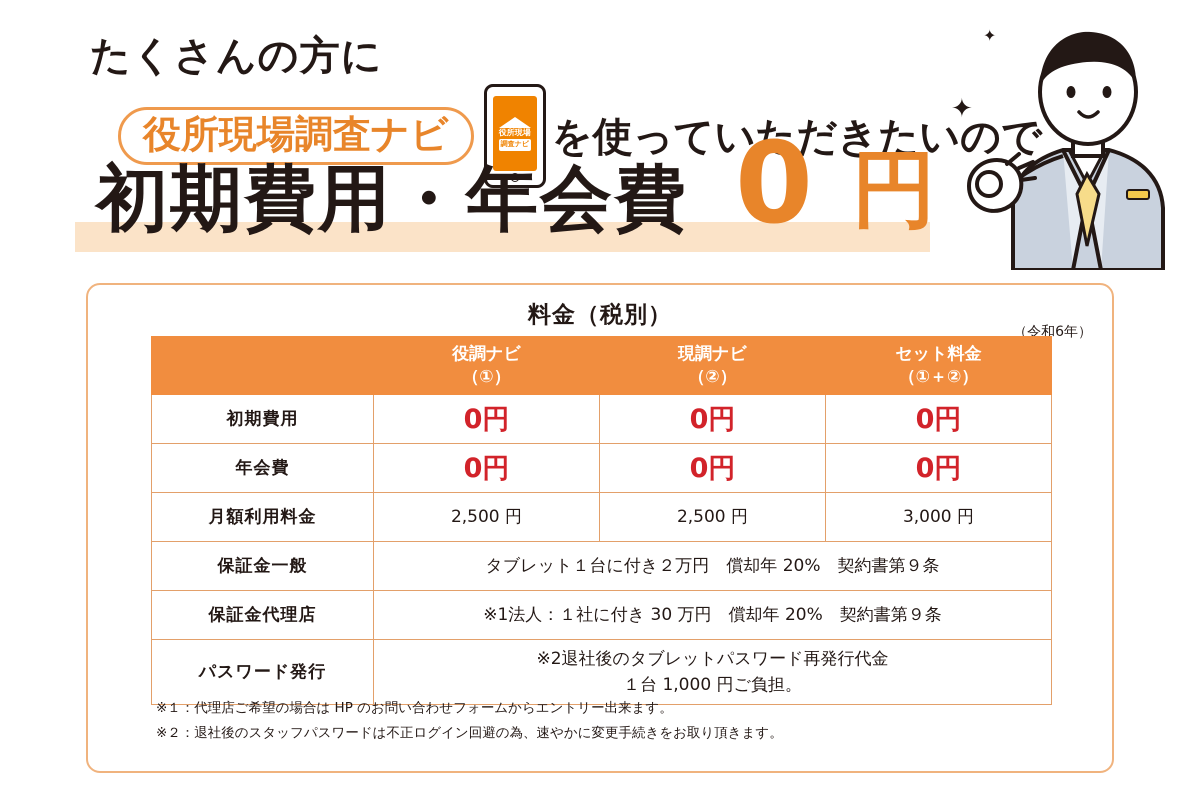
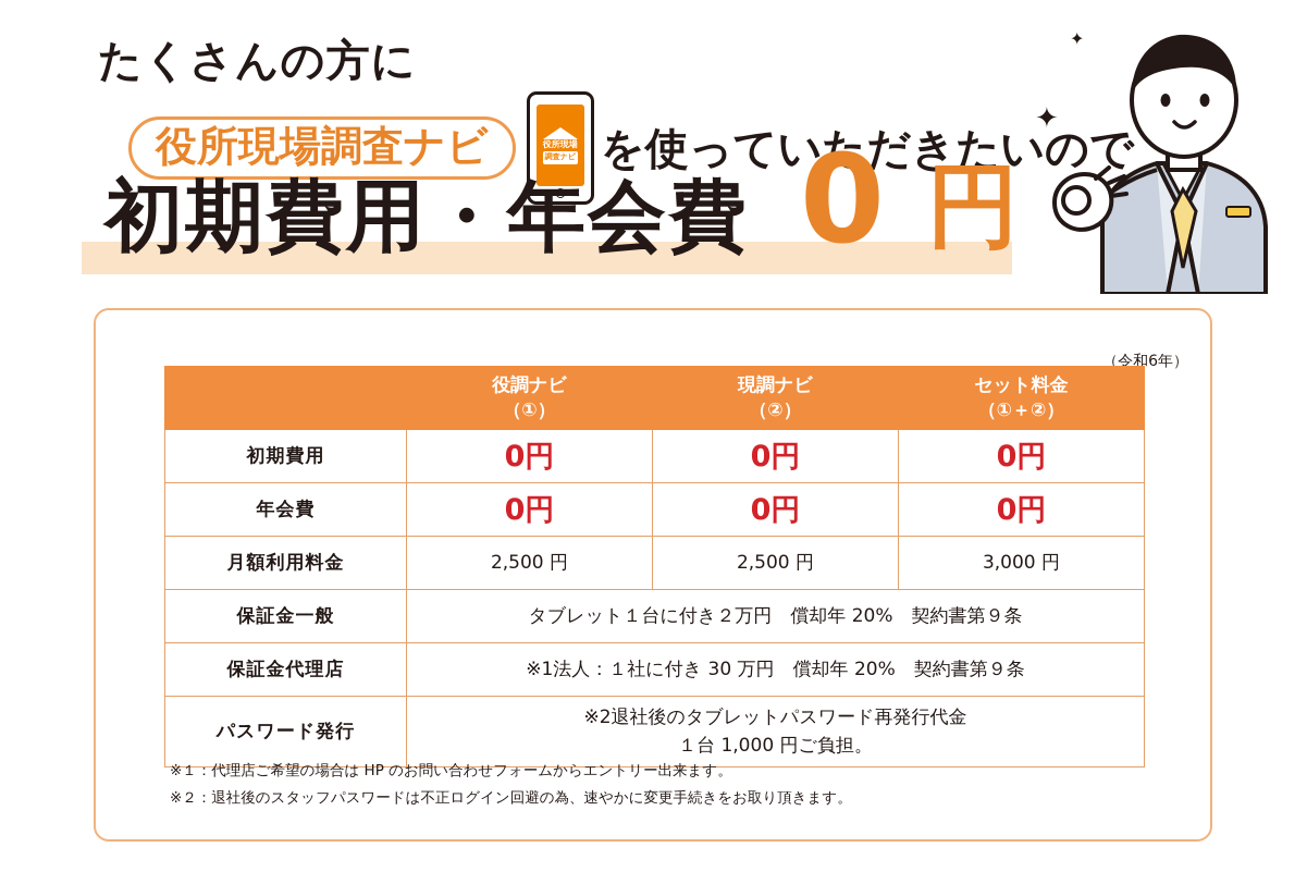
  たくさんの方に
  役所現場調査ナビ
  役所現場
  調査ナビ
  を使っていただきたいので
  初期費用・年会費
  0
  円
  ✦
  ✦
- 料金（税別）
  （令和6年）
  	役調ナビ （①）	現調ナビ （②）	セット料金 （①＋②）
  初期費用	0円	0円	0円
  年会費	0円	0円	0円
  月額利用料金	2,500 円	2,500 円	3,000 円
  保証金一般	タブレット１台に付き２万円 償却年 20% 契約書第９条
  保証金代理店	※1法人：１社に付き 30 万円 償却年 20% 契約書第９条
  パスワード発行	※2退社後のタブレットパスワード再発行代金 １台 1,000 円ご負担。
  ※１：代理店ご希望の場合は HP のお問い合わせフォームからエントリー出来ます。
  ※２：退社後のスタッフパスワードは不正ログイン回避の為、速やかに変更手続きをお取り頂きます。
